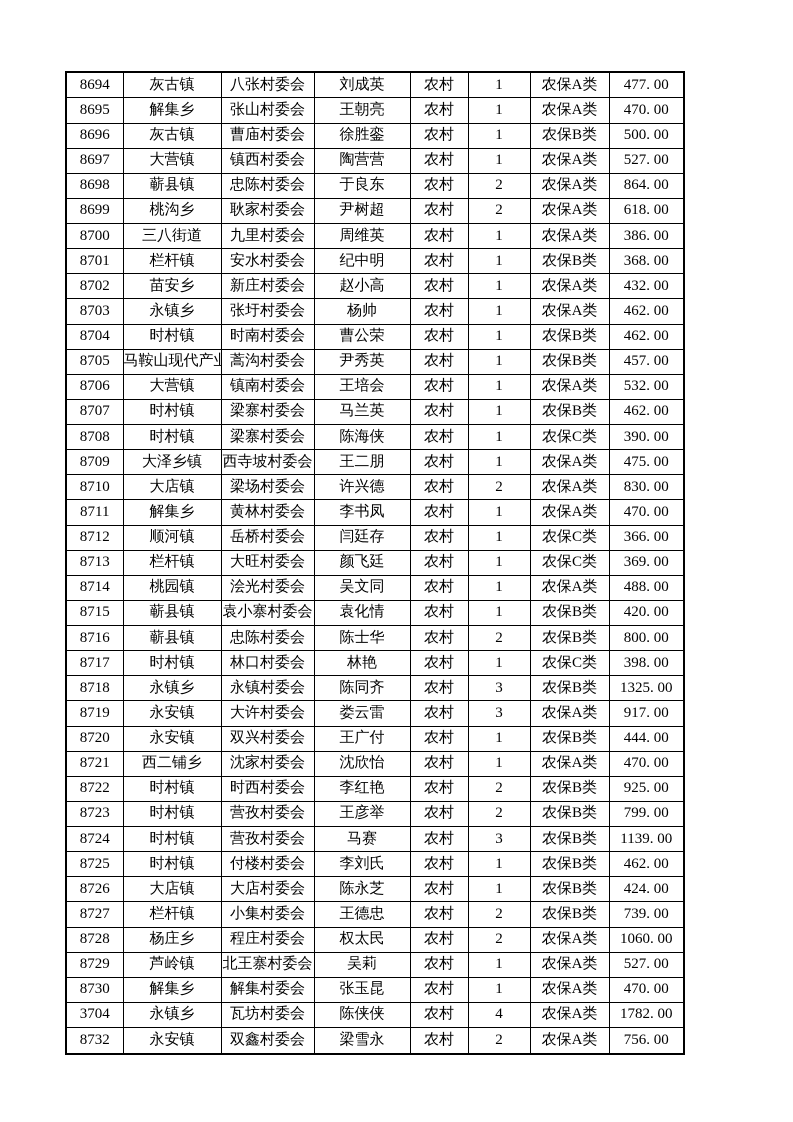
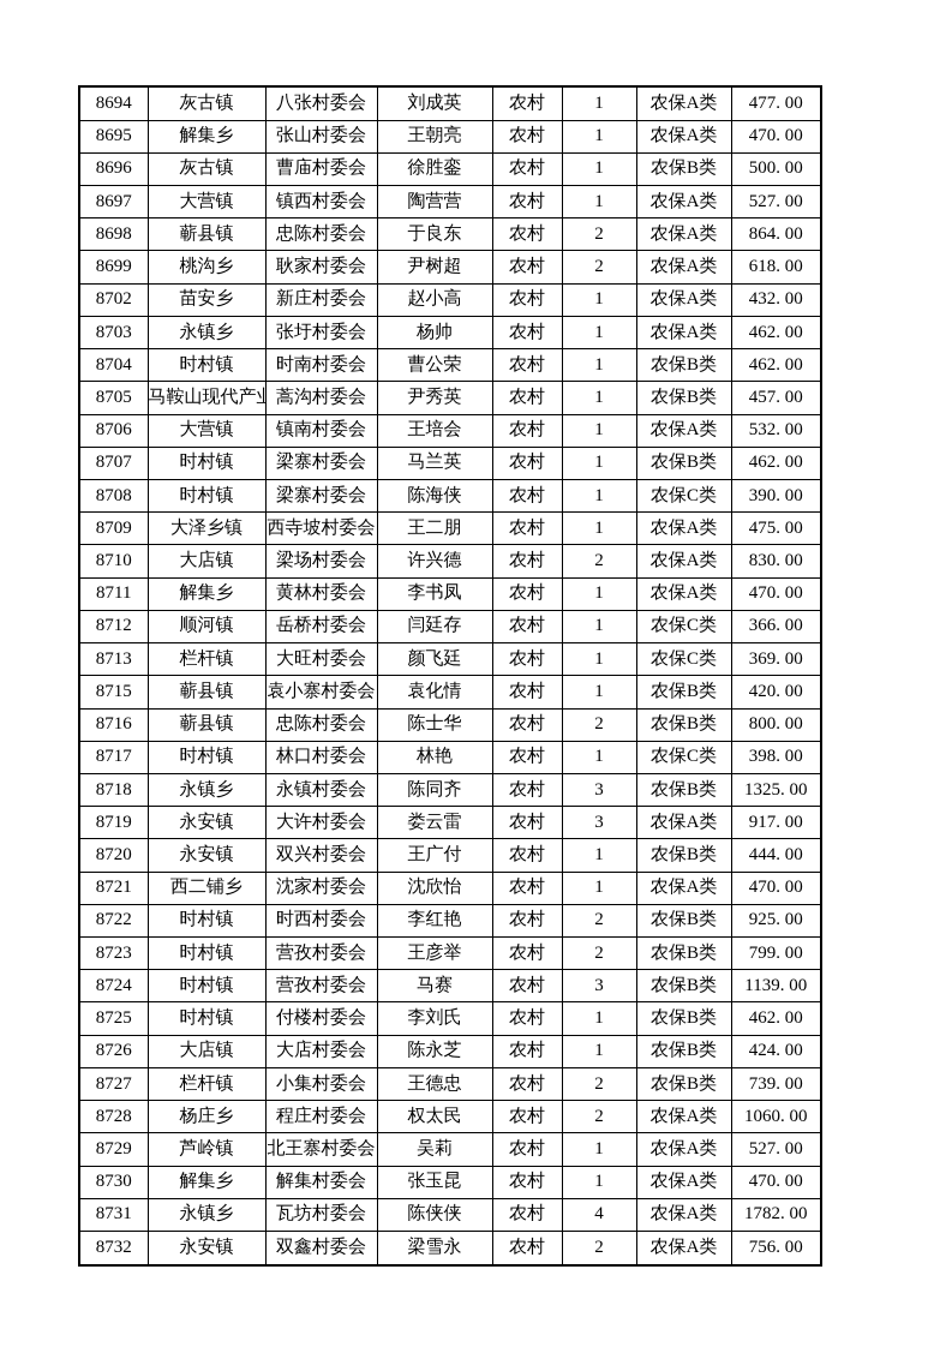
  8694	灰古镇	八张村委会	刘成英	农村	1	农保A类	477. 00
  8695	解集乡	张山村委会	王朝亮	农村	1	农保A类	470. 00
  8696	灰古镇	曹庙村委会	徐胜銮	农村	1	农保B类	500. 00
  8697	大营镇	镇西村委会	陶营营	农村	1	农保A类	527. 00
  8698	蕲县镇	忠陈村委会	于良东	农村	2	农保A类	864. 00
  8699	桃沟乡	耿家村委会	尹树超	农村	2	农保A类	618. 00
- 8700	三八街道	九里村委会	周维英	农村	1	农保A类	386. 00
- 8701	栏杆镇	安水村委会	纪中明	农村	1	农保B类	368. 00
  8702	苗安乡	新庄村委会	赵小高	农村	1	农保A类	432. 00
  8703	永镇乡	张圩村委会	杨帅	农村	1	农保A类	462. 00
  8704	时村镇	时南村委会	曹公荣	农村	1	农保B类	462. 00
  8705	马鞍山现代产	蒿沟村委会	尹秀英	农村	1	农保B类	457. 00
  8706	大营镇	镇南村委会	王培会	农村	1	农保A类	532. 00
  8707	时村镇	梁寨村委会	马兰英	农村	1	农保B类	462. 00
  8708	时村镇	梁寨村委会	陈海侠	农村	1	农保C类	390. 00
  8709	大泽乡镇	西寺坡村委会	王二朋	农村	1	农保A类	475. 00
  8710	大店镇	梁场村委会	许兴德	农村	2	农保A类	830. 00
  8711	解集乡	黄林村委会	李书凤	农村	1	农保A类	470. 00
  8712	顺河镇	岳桥村委会	闫廷存	农村	1	农保C类	366. 00
  8713	栏杆镇	大旺村委会	颜飞廷	农村	1	农保C类	369. 00
- 8714	桃园镇	浍光村委会	吴文同	农村	1	农保A类	488. 00
  8715	蕲县镇	袁小寨村委会	袁化情	农村	1	农保B类	420. 00
  8716	蕲县镇	忠陈村委会	陈士华	农村	2	农保B类	800. 00
  8717	时村镇	林口村委会	林艳	农村	1	农保C类	398. 00
  8718	永镇乡	永镇村委会	陈同齐	农村	3	农保B类	1325. 00
  8719	永安镇	大许村委会	娄云雷	农村	3	农保A类	917. 00
  8720	永安镇	双兴村委会	王广付	农村	1	农保B类	444. 00
  8721	西二铺乡	沈家村委会	沈欣怡	农村	1	农保A类	470. 00
  8722	时村镇	时西村委会	李红艳	农村	2	农保B类	925. 00
  8723	时村镇	营孜村委会	王彦举	农村	2	农保B类	799. 00
  8724	时村镇	营孜村委会	马赛	农村	3	农保B类	1139. 00
  8725	时村镇	付楼村委会	李刘氏	农村	1	农保B类	462. 00
  8726	大店镇	大店村委会	陈永芝	农村	1	农保B类	424. 00
  8727	栏杆镇	小集村委会	王德忠	农村	2	农保B类	739. 00
  8728	杨庄乡	程庄村委会	权太民	农村	2	农保A类	1060. 00
  8729	芦岭镇	北王寨村委会	吴莉	农村	1	农保A类	527. 00
  8730	解集乡	解集村委会	张玉昆	农村	1	农保A类	470. 00
- 3704	永镇乡	瓦坊村委会	陈侠侠	农村	4	农保A类	1782. 00
+ 8731	永镇乡	瓦坊村委会	陈侠侠	农村	4	农保A类	1782. 00
  8732	永安镇	双鑫村委会	梁雪永	农村	2	农保A类	756. 00
